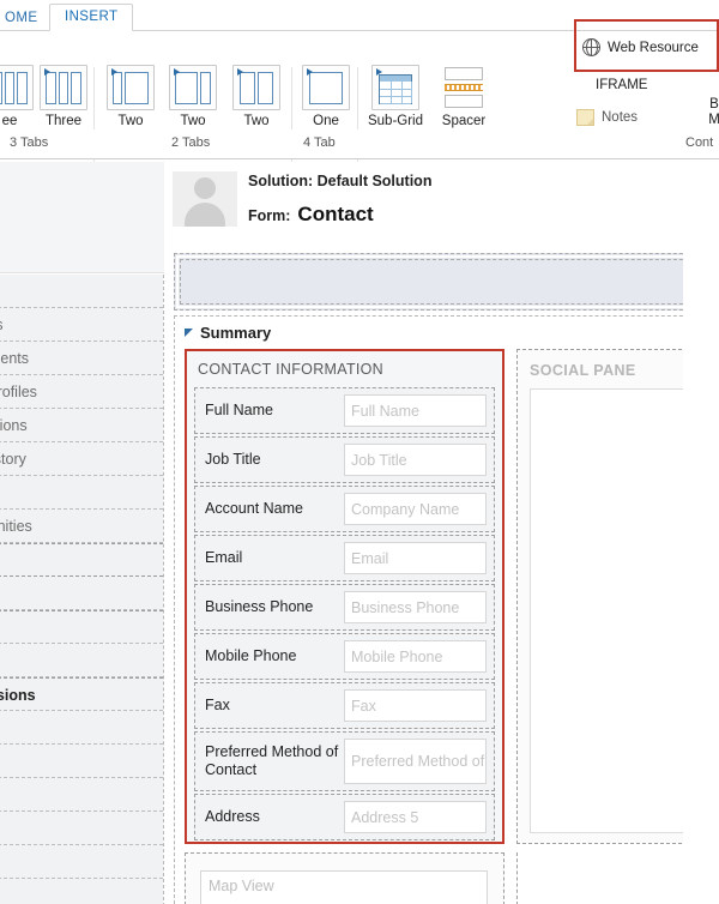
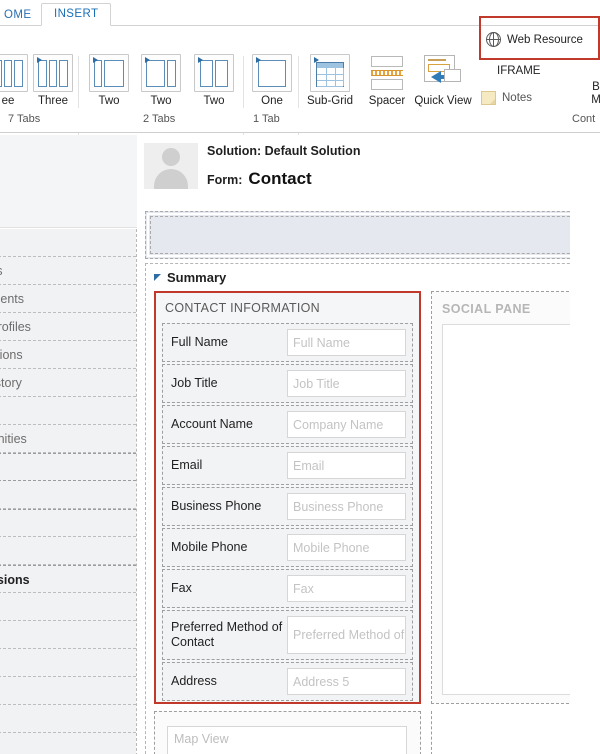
  OME
  INSERT
  ee
  Three
  Two
  Two
  Two
  One
  Sub-Grid
  Spacer
+ Quick View
  Web Resource
  IFRAME
  Notes
  B
  M
- 3 Tabs
+ 7 Tabs
  2 Tabs
- 4 Tab
+ 1 Tab
  Cont
  sions
  Solution: Default Solution
  Form:
  Contact
  Summary
  CONTACT INFORMATION
  Full Name
  Full Name
  Job Title
  Job Title
  Account Name
  Company Name
  Email
  Email
  Business Phone
  Business Phone
  Mobile Phone
  Mobile Phone
  Fax
  Fax
  Preferred Method of Contact
  Preferred Method of
  Address
  Address 5
  SOCIAL PANE
  Map View
